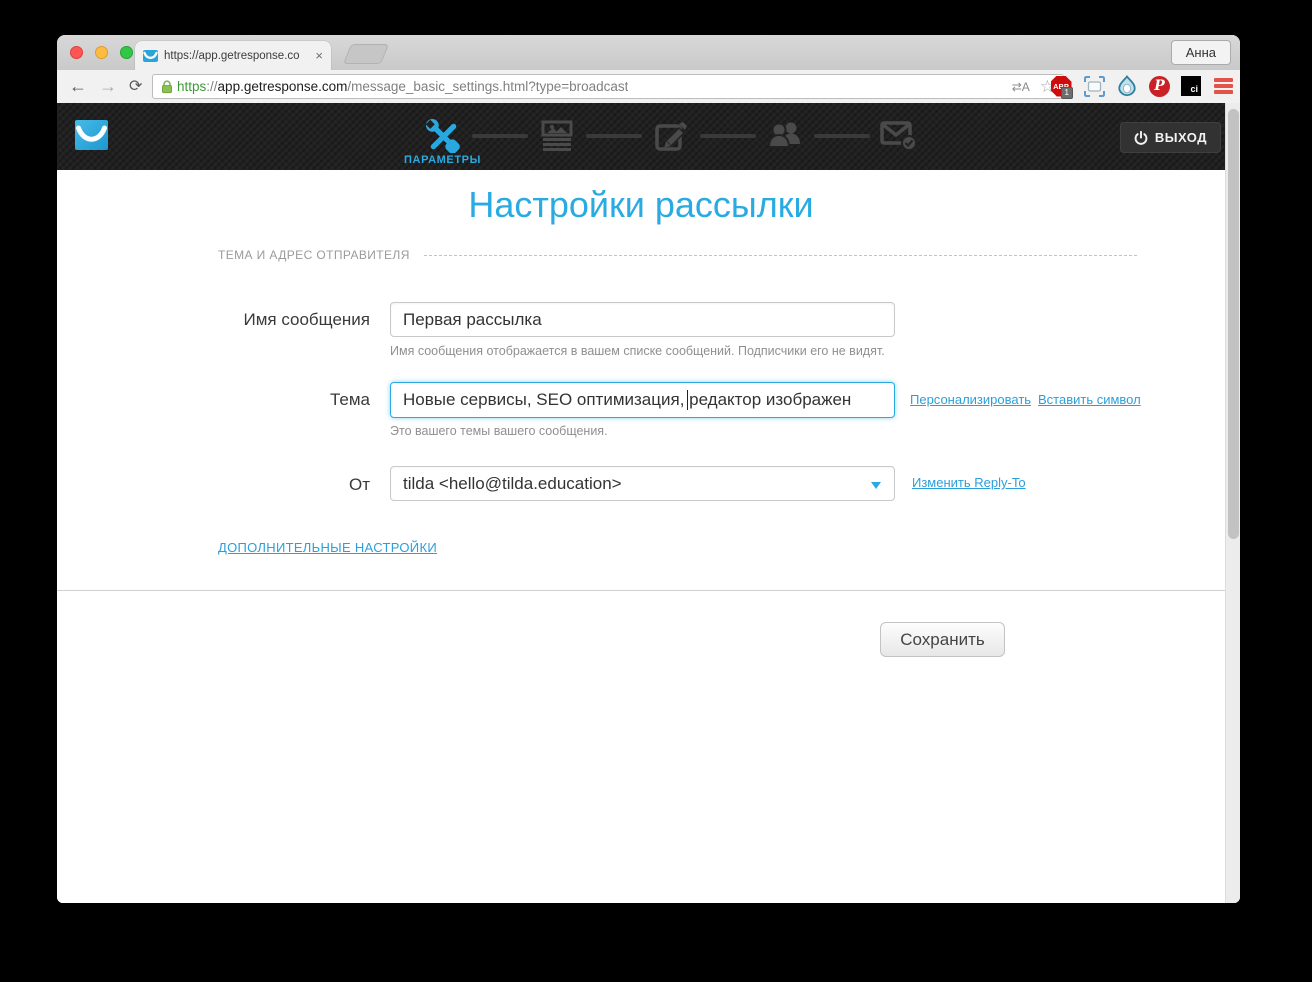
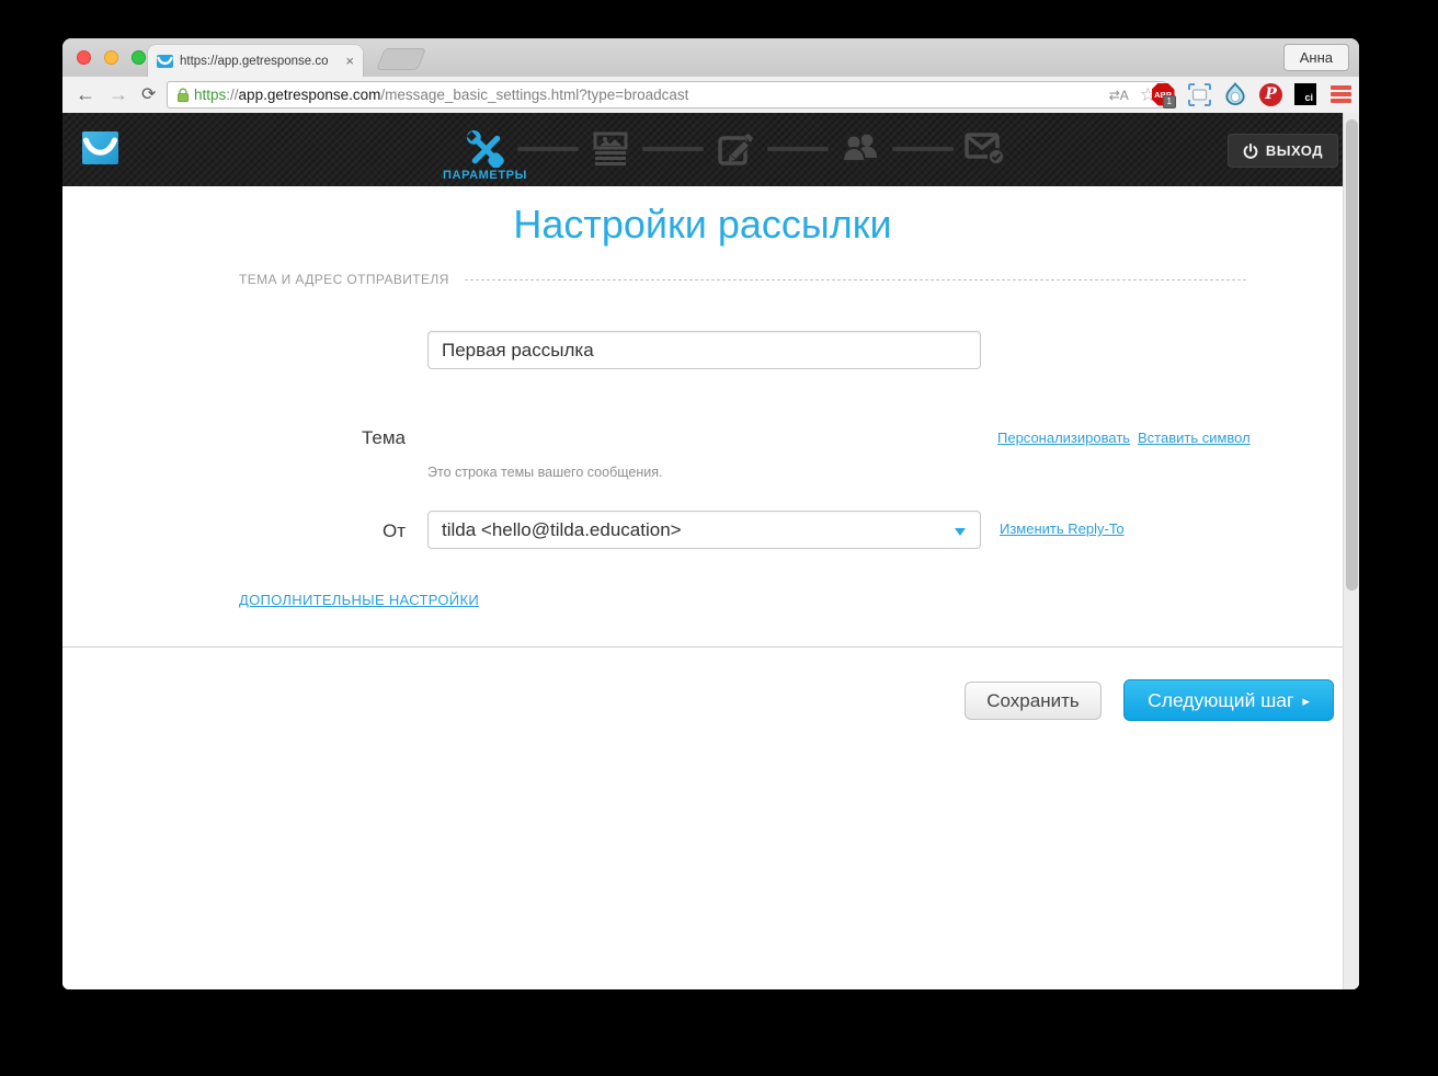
  https://app.getresponse.co
  ×
  Анна
  ←
  →
  ⟳
  https://app.getresponse.com/message_basic_settings.html?type=broadcast
  ⇄A
  ☆
  ABP
  1
  P
  ci
  ПАРАМЕТРЫ
  ВЫХОД
  Настройки рассылки
  ТЕМА И АДРЕС ОТПРАВИТЕЛЯ
- Имя сообщения
  Первая рассылка
- Имя сообщения отображается в вашем списке сообщений. Подписчики его не видят.
  Тема
- Новые сервисы, SEO оптимизация, редактор изображен
  Персонализировать
  Вставить символ
- Это вашего темы вашего сообщения.
+ Это строка темы вашего сообщения.
  От
  tilda <hello@tilda.education>
  Изменить Reply-To
  ДОПОЛНИТЕЛЬНЫЕ НАСТРОЙКИ
  Сохранить
+ Следующий шаг ▸
